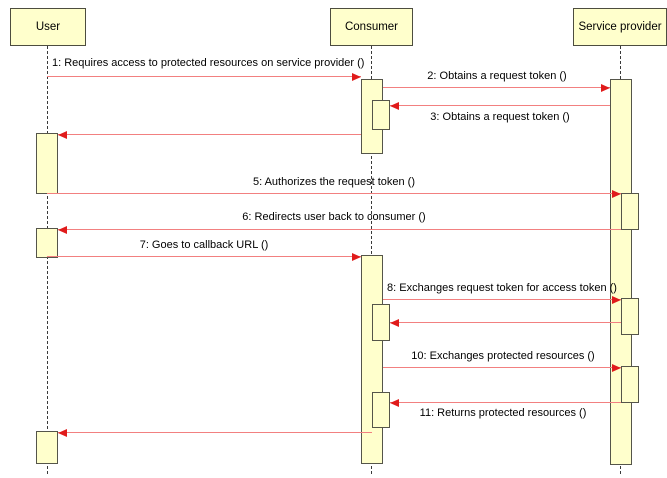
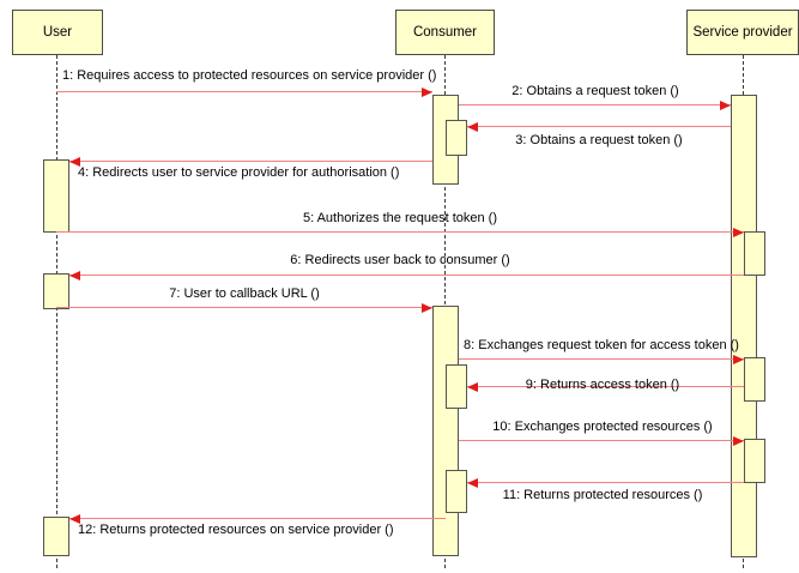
  1: Requires access to protected resources on service provider ()
  2: Obtains a request token ()
  3: Obtains a request token ()
+ 4: Redirects user to service provider for authorisation ()
  5: Authorizes the request token ()
  6: Redirects user back to consumer ()
- 7: Goes to callback URL ()
+ 7: User to callback URL ()
  8: Exchanges request token for access token ()
+ 9: Returns access token ()
  10: Exchanges protected resources ()
  11: Returns protected resources ()
+ 12: Returns protected resources on service provider ()
  User
  Consumer
  Service provider
